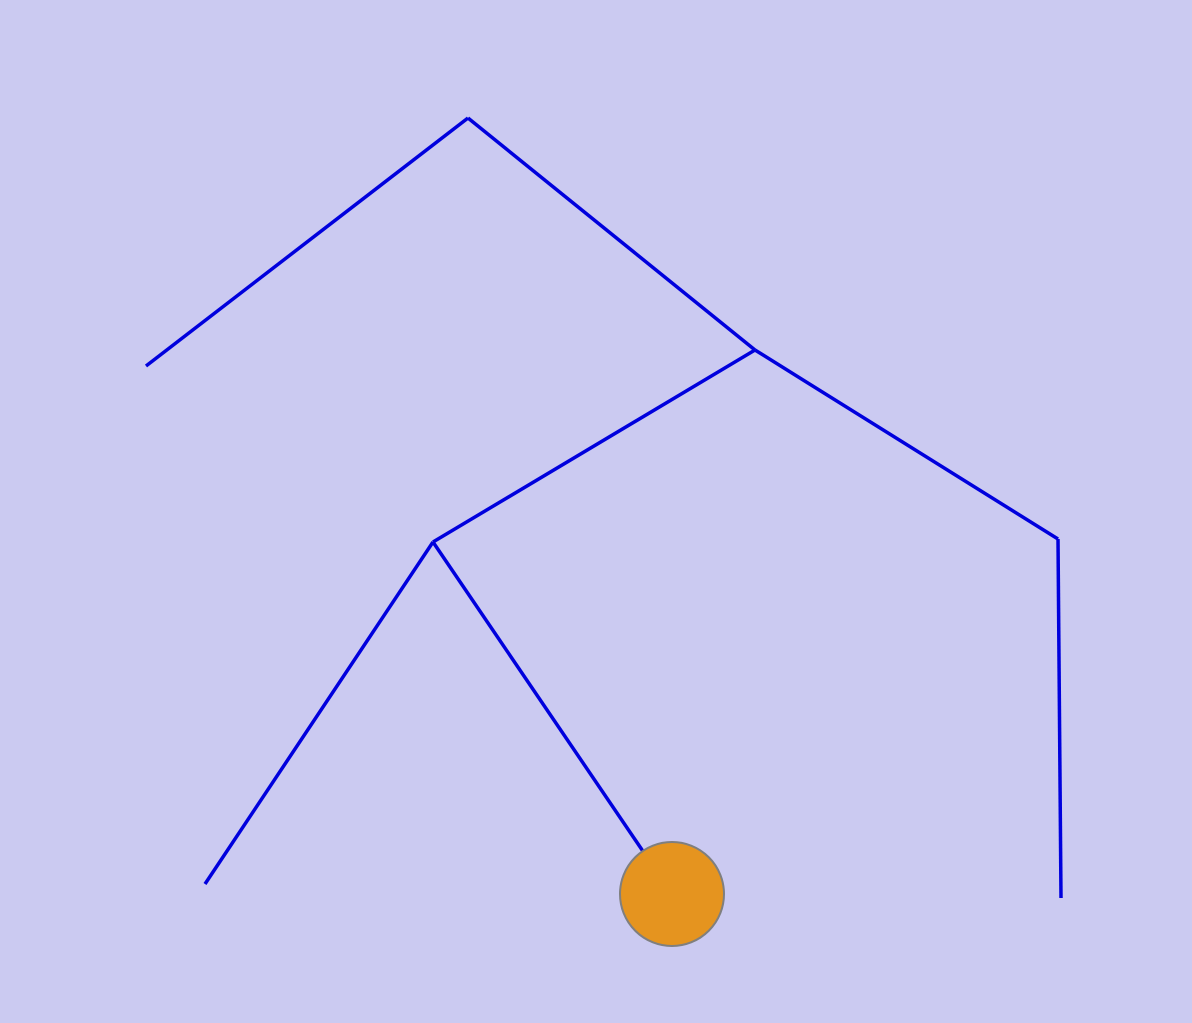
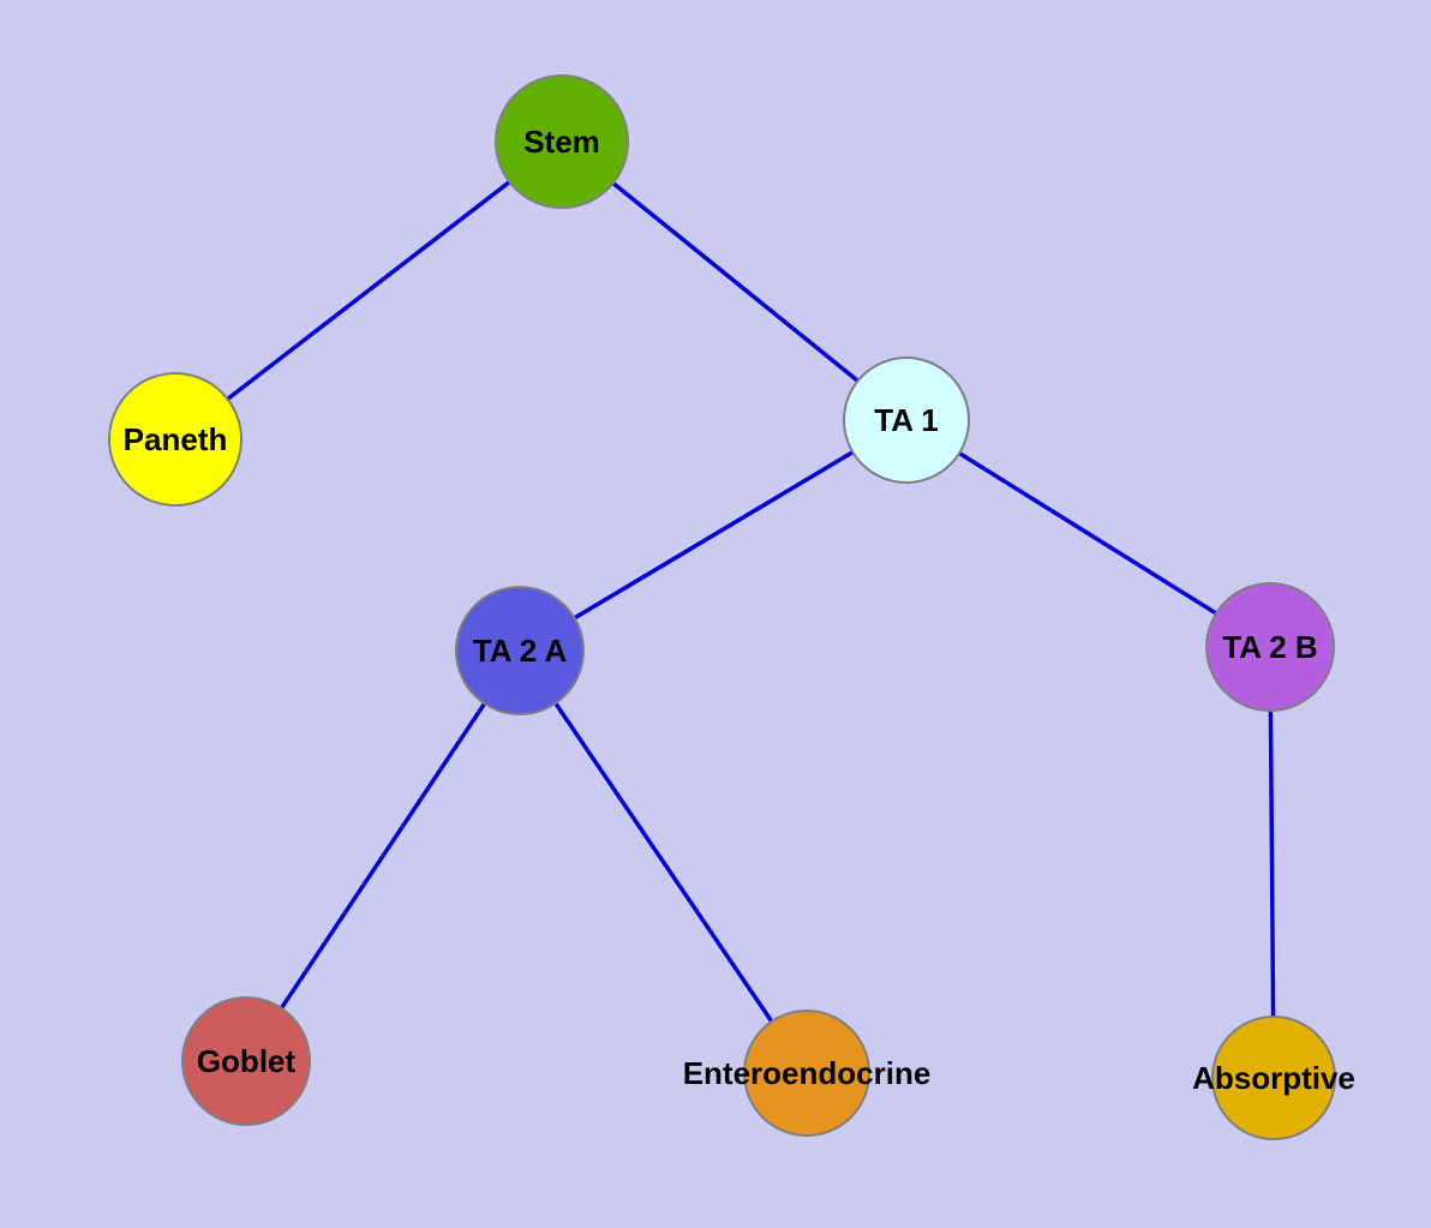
+ Stem
+ Paneth
+ TA 1
+ TA 2 A
+ TA 2 B
+ Goblet
+ Enteroendocrine
+ Absorptive
